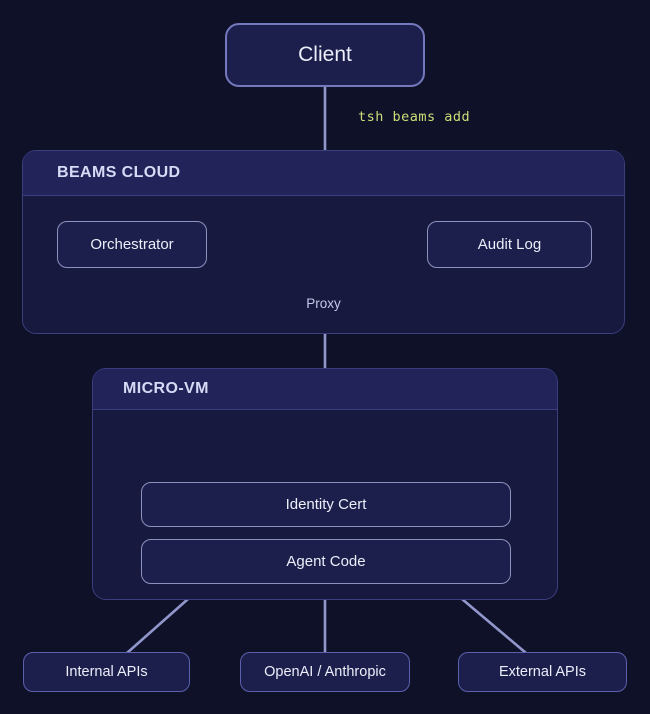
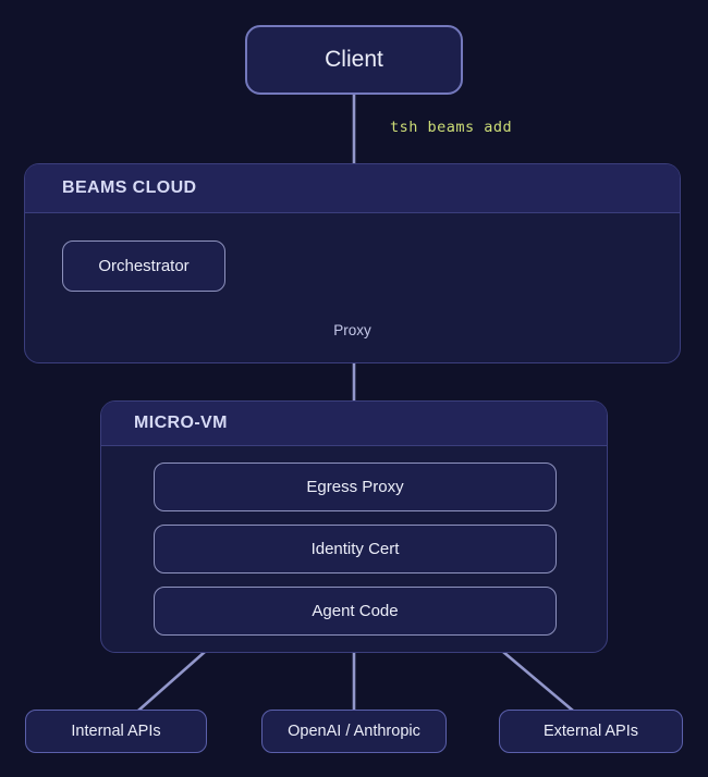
  Client
  tsh beams add
  BEAMS CLOUD
  Orchestrator
- Audit Log
  Proxy
  MICRO-VM
+ Egress Proxy
  Identity Cert
  Agent Code
  Internal APIs
  OpenAI / Anthropic
  External APIs
